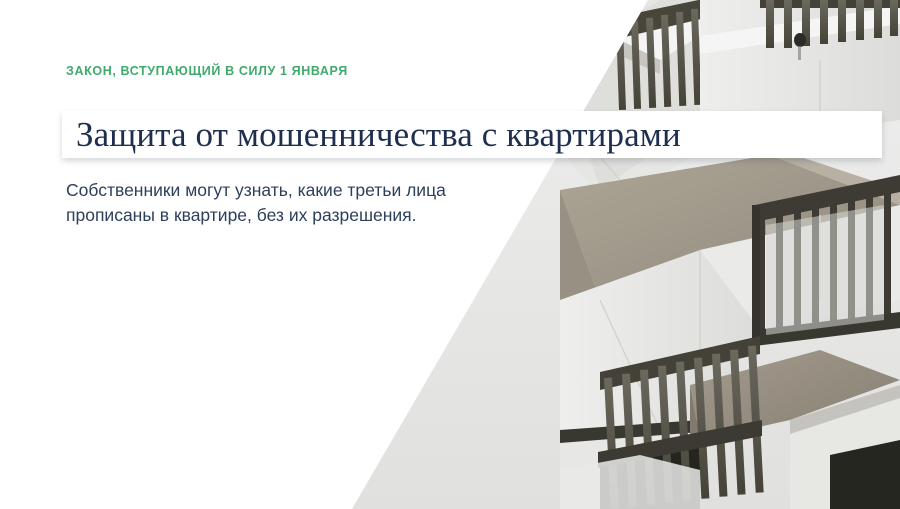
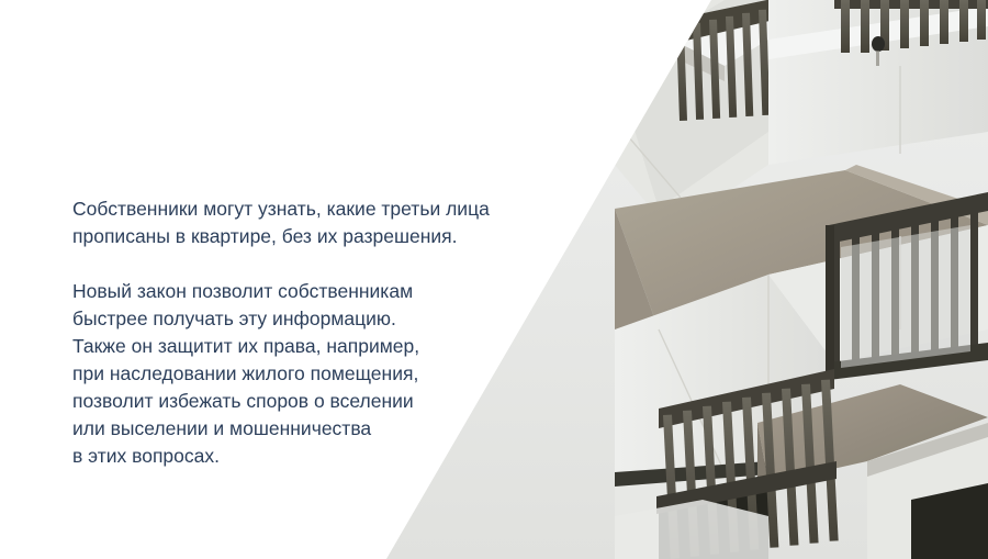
- ЗАКОН, ВСТУПАЮЩИЙ В СИЛУ 1 ЯНВАРЯ
- Защита от мошенничества с квартирами
  Собственники могут узнать, какие третьи лица
  прописаны в квартире, без их разрешения.
+ Новый закон позволит собственникам
+ быстрее получать эту информацию.
+ Также он защитит их права, например,
+ при наследовании жилого помещения,
+ позволит избежать споров о вселении
+ или выселении и мошенничества
+ в этих вопросах.
